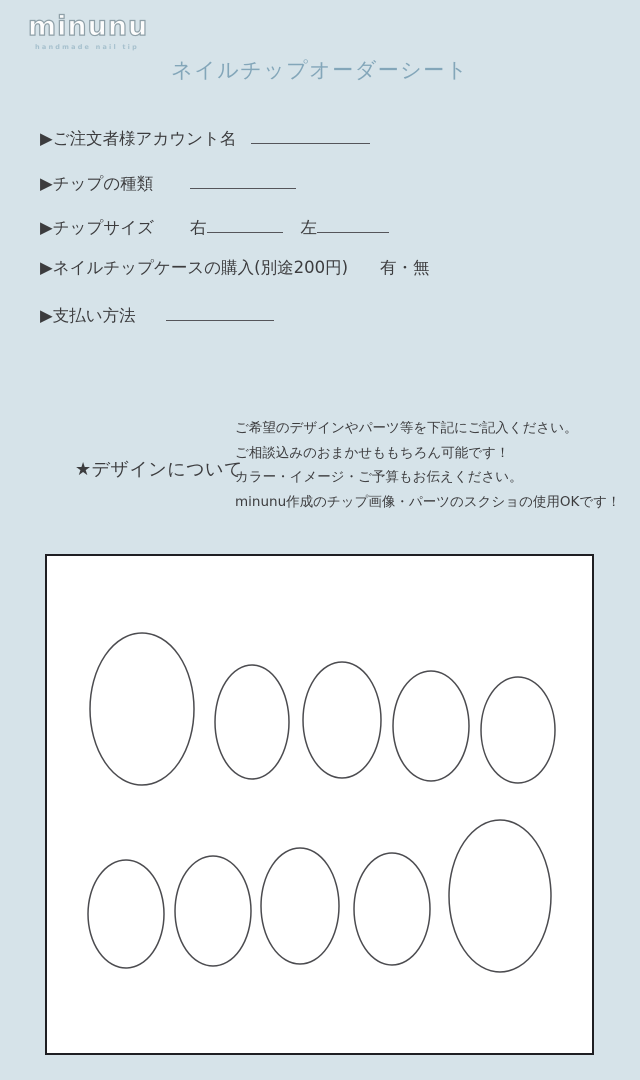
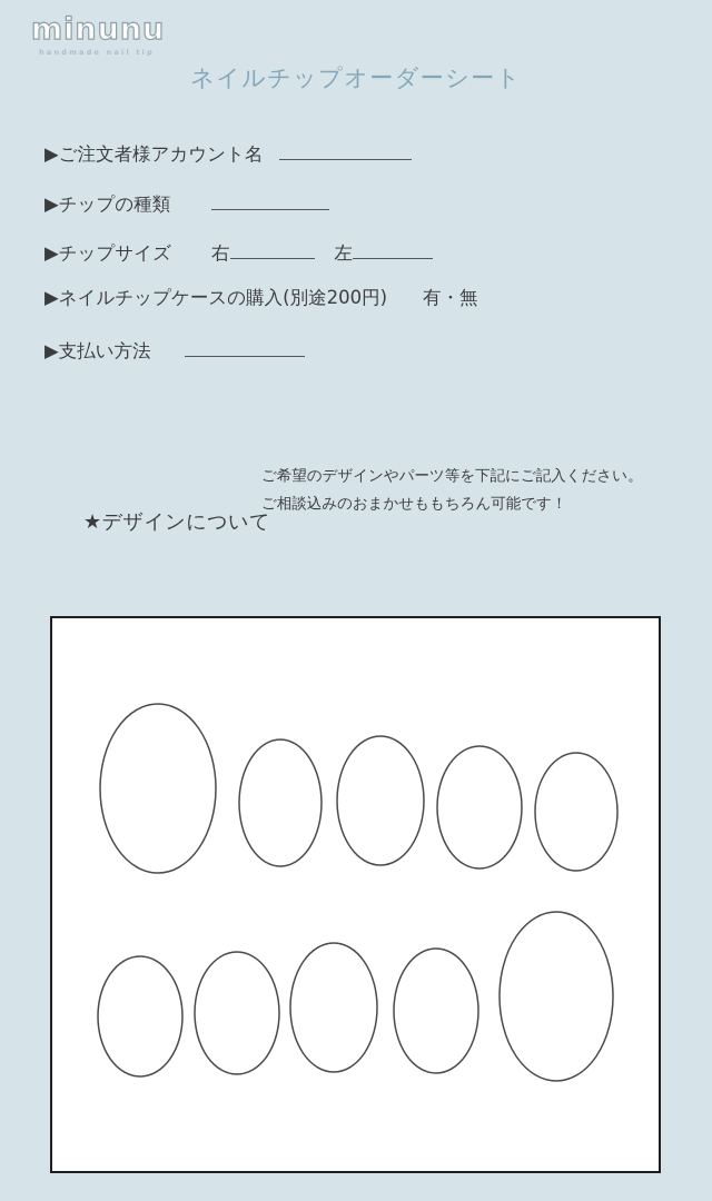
  minunu
  handmade nail tip
  ネイルチップオーダーシート
  ▶ご注文者様アカウント名
  ▶チップの種類
  ▶チップサイズ 右 左
  ▶ネイルチップケースの購入(別途200円) 有・無
  ▶支払い方法
  ★デザインについて
  ご希望のデザインやパーツ等を下記にご記入ください。
  ご相談込みのおまかせももちろん可能です！
- カラー・イメージ・ご予算もお伝えください。
- minunu作成のチップ画像・パーツのスクショの使用OKです！
